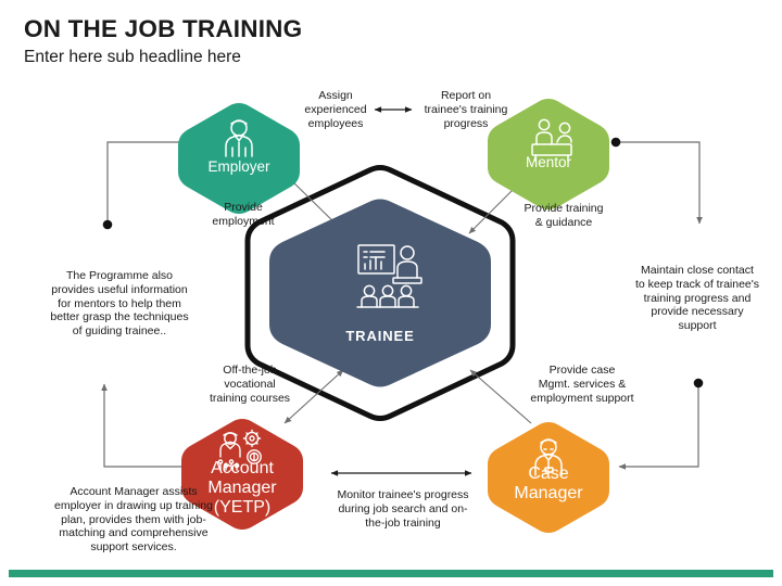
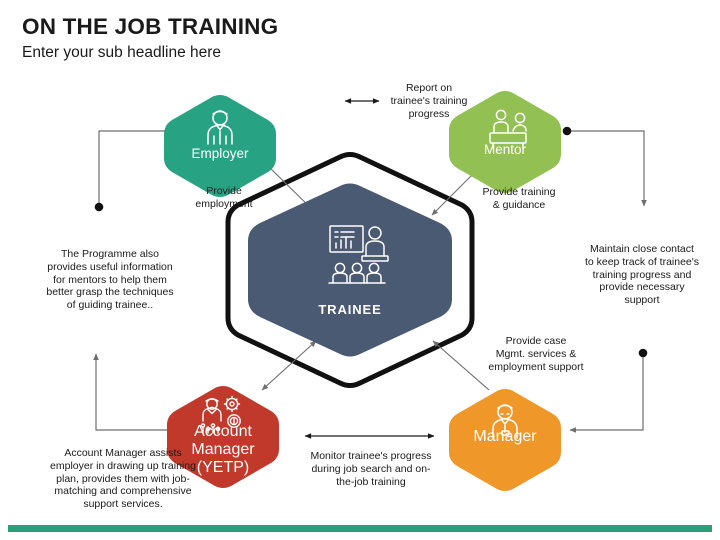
  ON THE JOB TRAINING
- Enter here sub headline here
+ Enter your sub headline here
  Employer
  Mentor
  TRAINEE
  Account
  Manager
  (YETP)
- Case
  Manager
- Assign
- experienced
- employees
  Report on
  trainee's training
  progress
  Provide
  employment
  Provide training
  & guidance
  The Programme also
  provides useful information
  for mentors to help them
  better grasp the techniques
  of guiding trainee..
  Maintain close contact
  to keep track of trainee's
  training progress and
  provide necessary
  support
- Off-the-job
- vocational
- training courses
  Provide case
  Mgmt. services &
  employment support
  Account Manager assists
  employer in drawing up training
  plan, provides them with job-
  matching and comprehensive
  support services.
  Monitor trainee's progress
  during job search and on-
  the-job training
